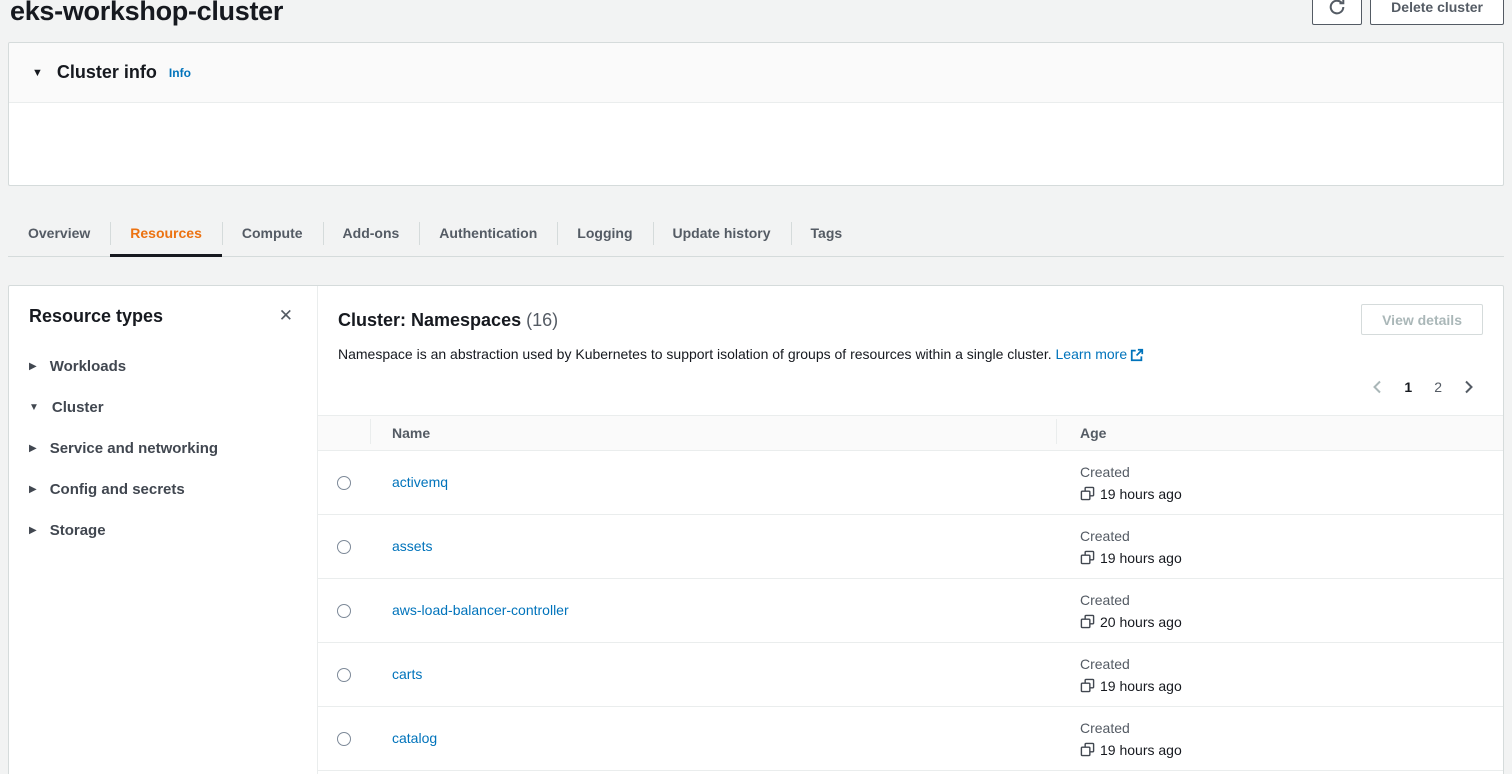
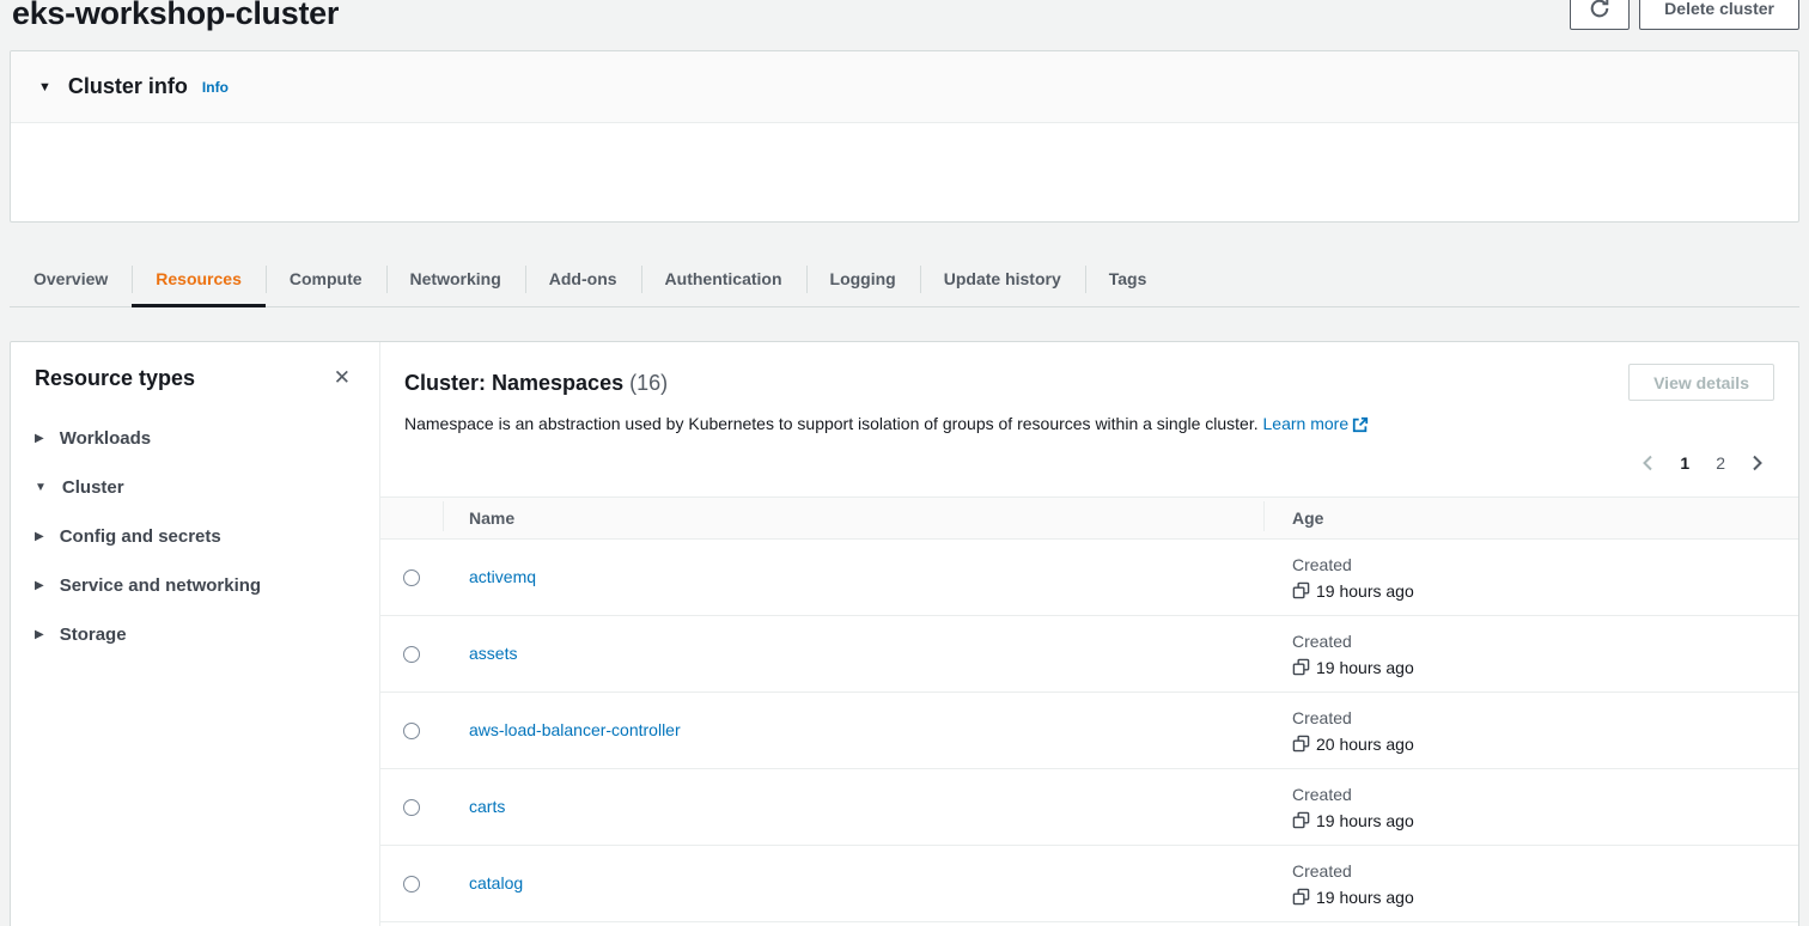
  eks-workshop-cluster
  Delete cluster
  ▼
  Cluster info
  Info
  Overview
  Resources
  Compute
+ Networking
  Add-ons
  Authentication
  Logging
  Update history
  Tags
  Resource types
  ✕
  ▶
  Workloads
  ▼
  Cluster
  ▶
- Service and networking
+ Config and secrets
  ▶
- Config and secrets
+ Service and networking
  ▶
  Storage
  Cluster: Namespaces (16)
  View details
  Namespace is an abstraction used by Kubernetes to support isolation of groups of resources within a single cluster. Learn more
  1
  2
  Name
  Age
  activemq
  Created
  19 hours ago
  assets
  Created
  19 hours ago
  aws-load-balancer-controller
  Created
  20 hours ago
  carts
  Created
  19 hours ago
  catalog
  Created
  19 hours ago
